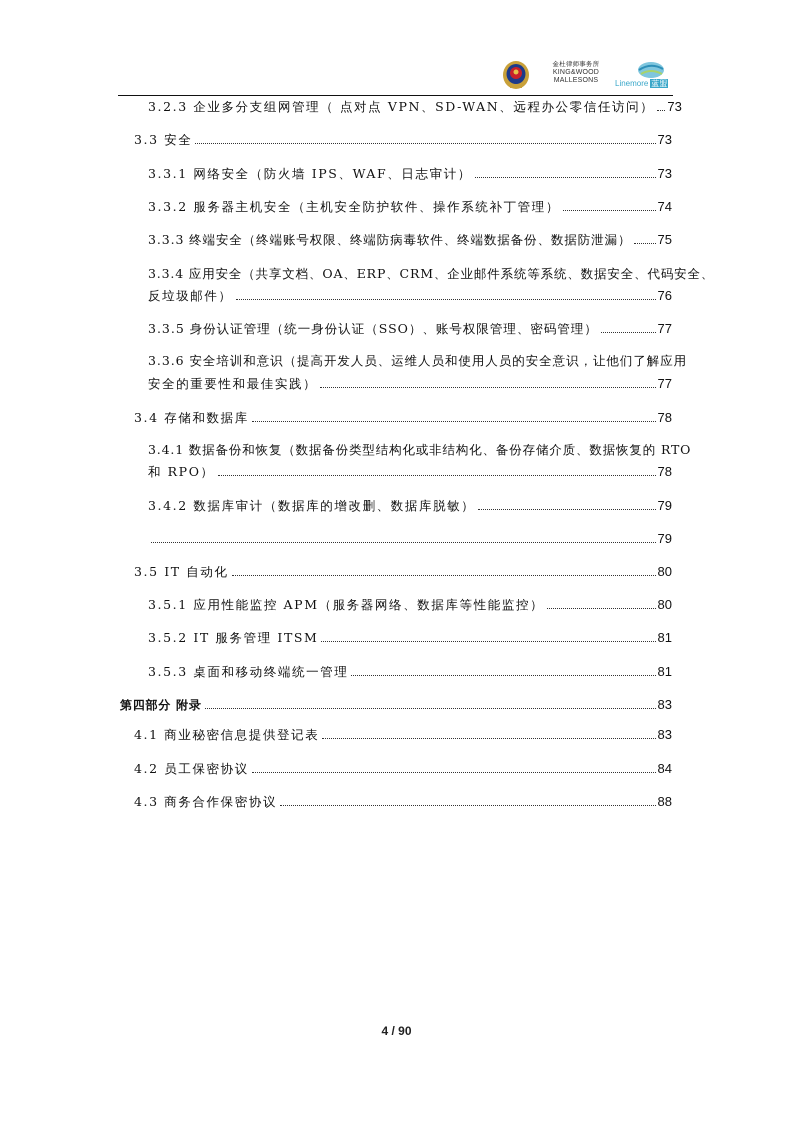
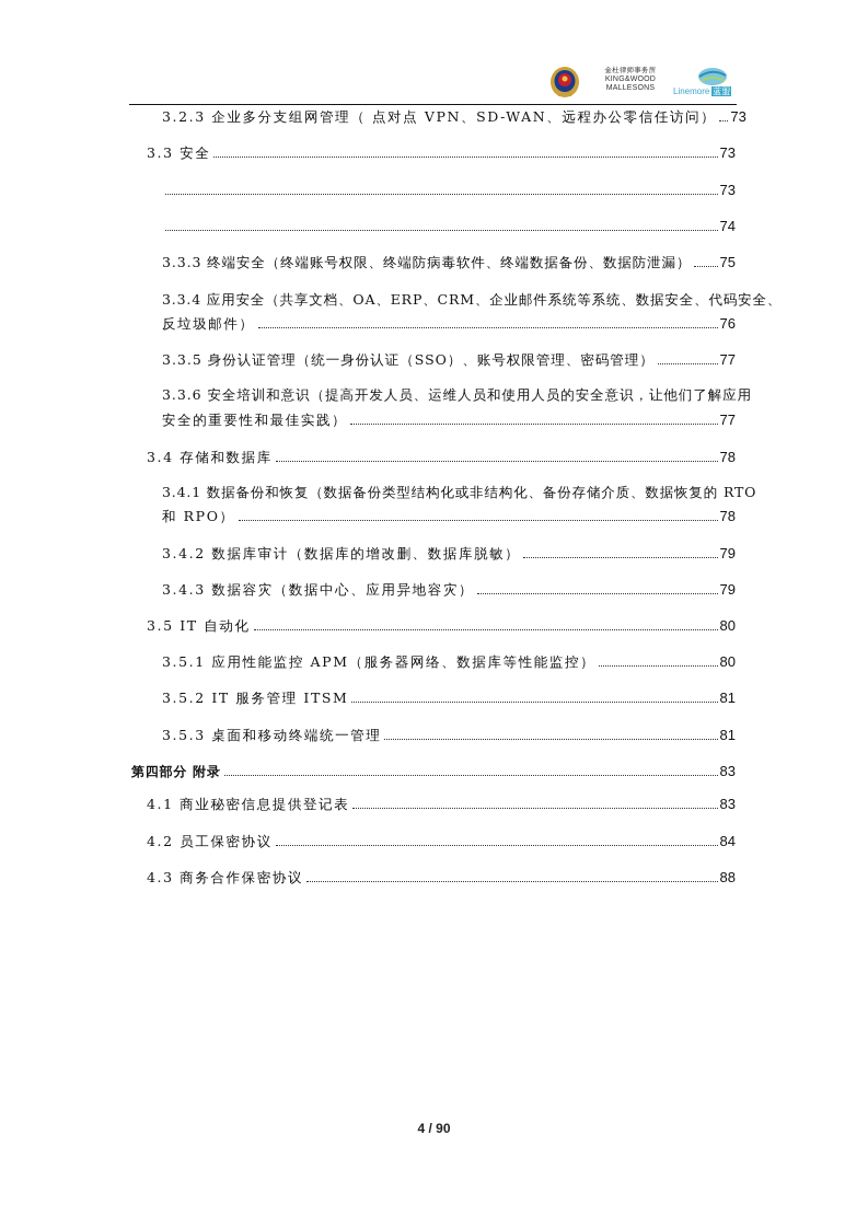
  Linemore 蓝盟
  3.2.3 企业多分支组网管理（ 点对点 VPN、SD-WAN、远程办公零信任访问）
  73
  3.3 安全
  73
- 3.3.1 网络安全（防火墙 IPS、WAF、日志审计）
  73
- 3.3.2 服务器主机安全（主机安全防护软件、操作系统补丁管理）
  74
  3.3.3 终端安全（终端账号权限、终端防病毒软件、终端数据备份、数据防泄漏）
  75
  3.3.4 应用安全（共享文档、OA、ERP、CRM、企业邮件系统等系统、数据安全、代码安全、
  反垃圾邮件）
  76
  3.3.5 身份认证管理（统一身份认证（SSO）、账号权限管理、密码管理）
  77
  3.3.6 安全培训和意识（提高开发人员、运维人员和使用人员的安全意识，让他们了解应用
  安全的重要性和最佳实践）
  77
  3.4 存储和数据库
  78
  3.4.1 数据备份和恢复（数据备份类型结构化或非结构化、备份存储介质、数据恢复的 RTO
  和 RPO）
  78
  3.4.2 数据库审计（数据库的增改删、数据库脱敏）
  79
+ 3.4.3 数据容灾（数据中心、应用异地容灾）
  79
  3.5 IT 自动化
  80
  3.5.1 应用性能监控 APM（服务器网络、数据库等性能监控）
  80
  3.5.2 IT 服务管理 ITSM
  81
  3.5.3 桌面和移动终端统一管理
  81
  第四部分 附录
  83
  4.1 商业秘密信息提供登记表
  83
  4.2 员工保密协议
  84
  4.3 商务合作保密协议
  88
  4 / 90
